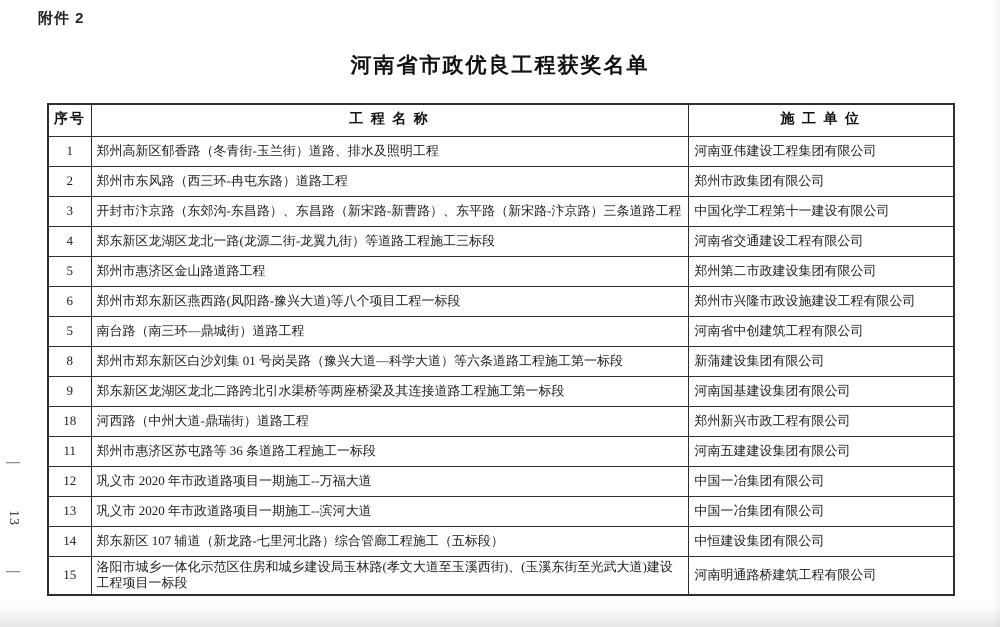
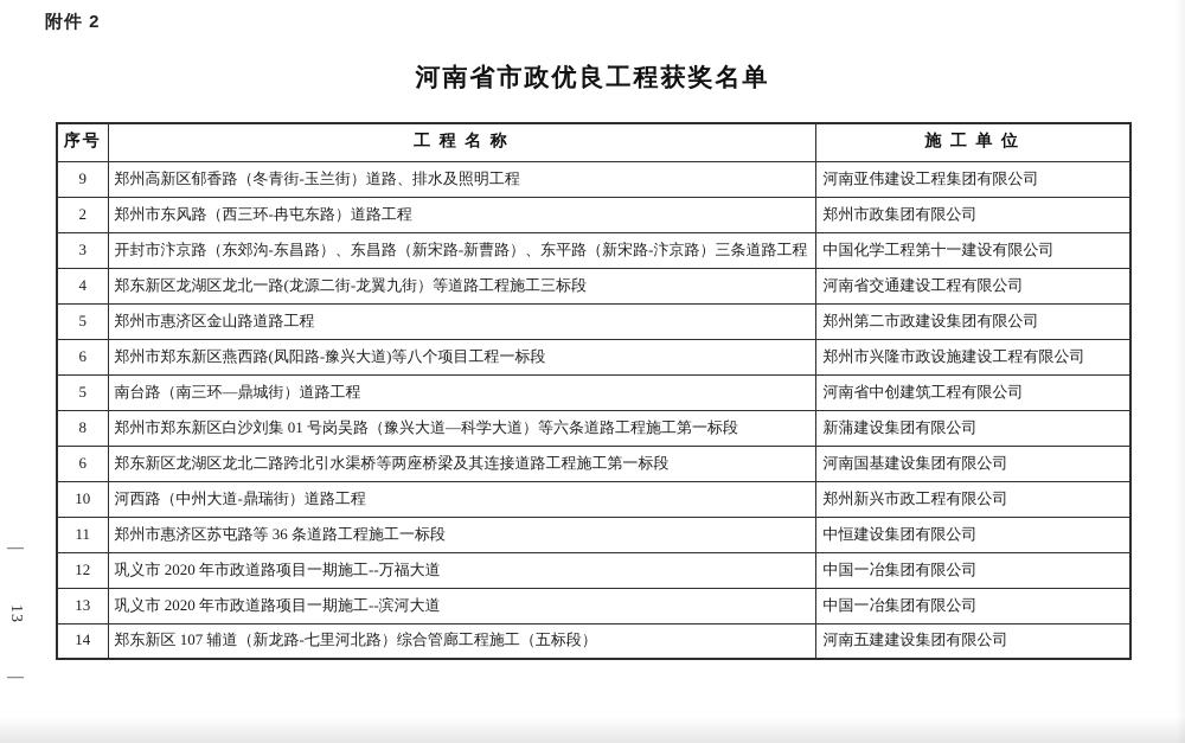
  附件 2
  河南省市政优良工程获奖名单
  —
  —
  序号	工 程 名 称	施 工 单 位
- 1	郑州高新区郁香路（冬青街-玉兰街）道路、排水及照明工程	河南亚伟建设工程集团有限公司
+ 9	郑州高新区郁香路（冬青街-玉兰街）道路、排水及照明工程	河南亚伟建设工程集团有限公司
  2	郑州市东风路（西三环-冉屯东路）道路工程	郑州市政集团有限公司
  3	开封市汴京路（东郊沟-东昌路）、东昌路（新宋路-新曹路）、东平路（新宋路-汴京路）三条道路工程	中国化学工程第十一建设有限公司
  4	郑东新区龙湖区龙北一路(龙源二街-龙翼九街）等道路工程施工三标段	河南省交通建设工程有限公司
  5	郑州市惠济区金山路道路工程	郑州第二市政建设集团有限公司
  6	郑州市郑东新区燕西路(凤阳路-豫兴大道)等八个项目工程一标段	郑州市兴隆市政设施建设工程有限公司
  5	南台路（南三环—鼎城街）道路工程	河南省中创建筑工程有限公司
  8	郑州市郑东新区白沙刘集 01 号岗吴路（豫兴大道—科学大道）等六条道路工程施工第一标段	新蒲建设集团有限公司
- 9	郑东新区龙湖区龙北二路跨北引水渠桥等两座桥梁及其连接道路工程施工第一标段	河南国基建设集团有限公司
+ 6	郑东新区龙湖区龙北二路跨北引水渠桥等两座桥梁及其连接道路工程施工第一标段	河南国基建设集团有限公司
- 18	河西路（中州大道-鼎瑞街）道路工程	郑州新兴市政工程有限公司
+ 10	河西路（中州大道-鼎瑞街）道路工程	郑州新兴市政工程有限公司
- 11	郑州市惠济区苏屯路等 36 条道路工程施工一标段	河南五建建设集团有限公司
+ 11	郑州市惠济区苏屯路等 36 条道路工程施工一标段	中恒建设集团有限公司
  12	巩义市 2020 年市政道路项目一期施工--万福大道	中国一冶集团有限公司
  13	巩义市 2020 年市政道路项目一期施工--滨河大道	中国一冶集团有限公司
- 14	郑东新区 107 辅道（新龙路-七里河北路）综合管廊工程施工（五标段）	中恒建设集团有限公司
+ 14	郑东新区 107 辅道（新龙路-七里河北路）综合管廊工程施工（五标段）	河南五建建设集团有限公司
- 15	洛阳市城乡一体化示范区住房和城乡建设局玉林路(孝文大道至玉溪西街)、(玉溪东街至光武大道)建设工程项目一标段	河南明通路桥建筑工程有限公司
